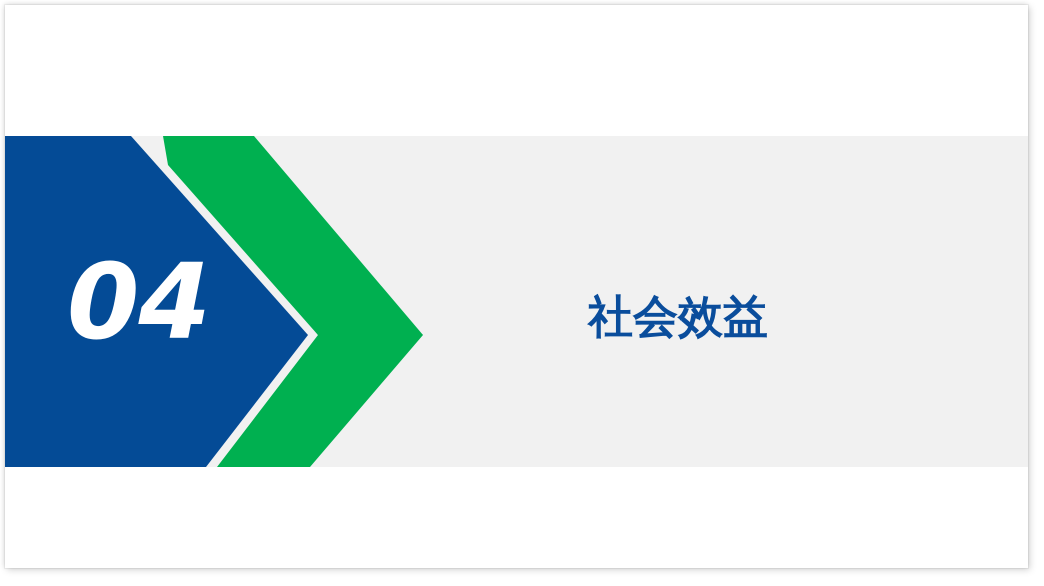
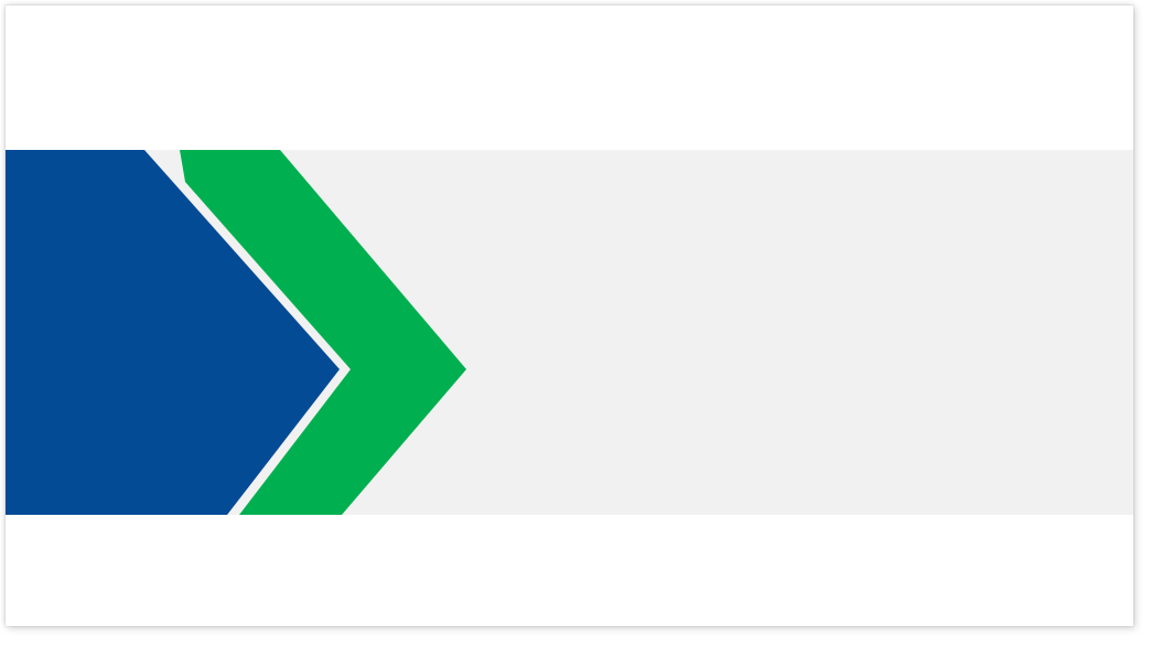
- 04
- 社会效益
